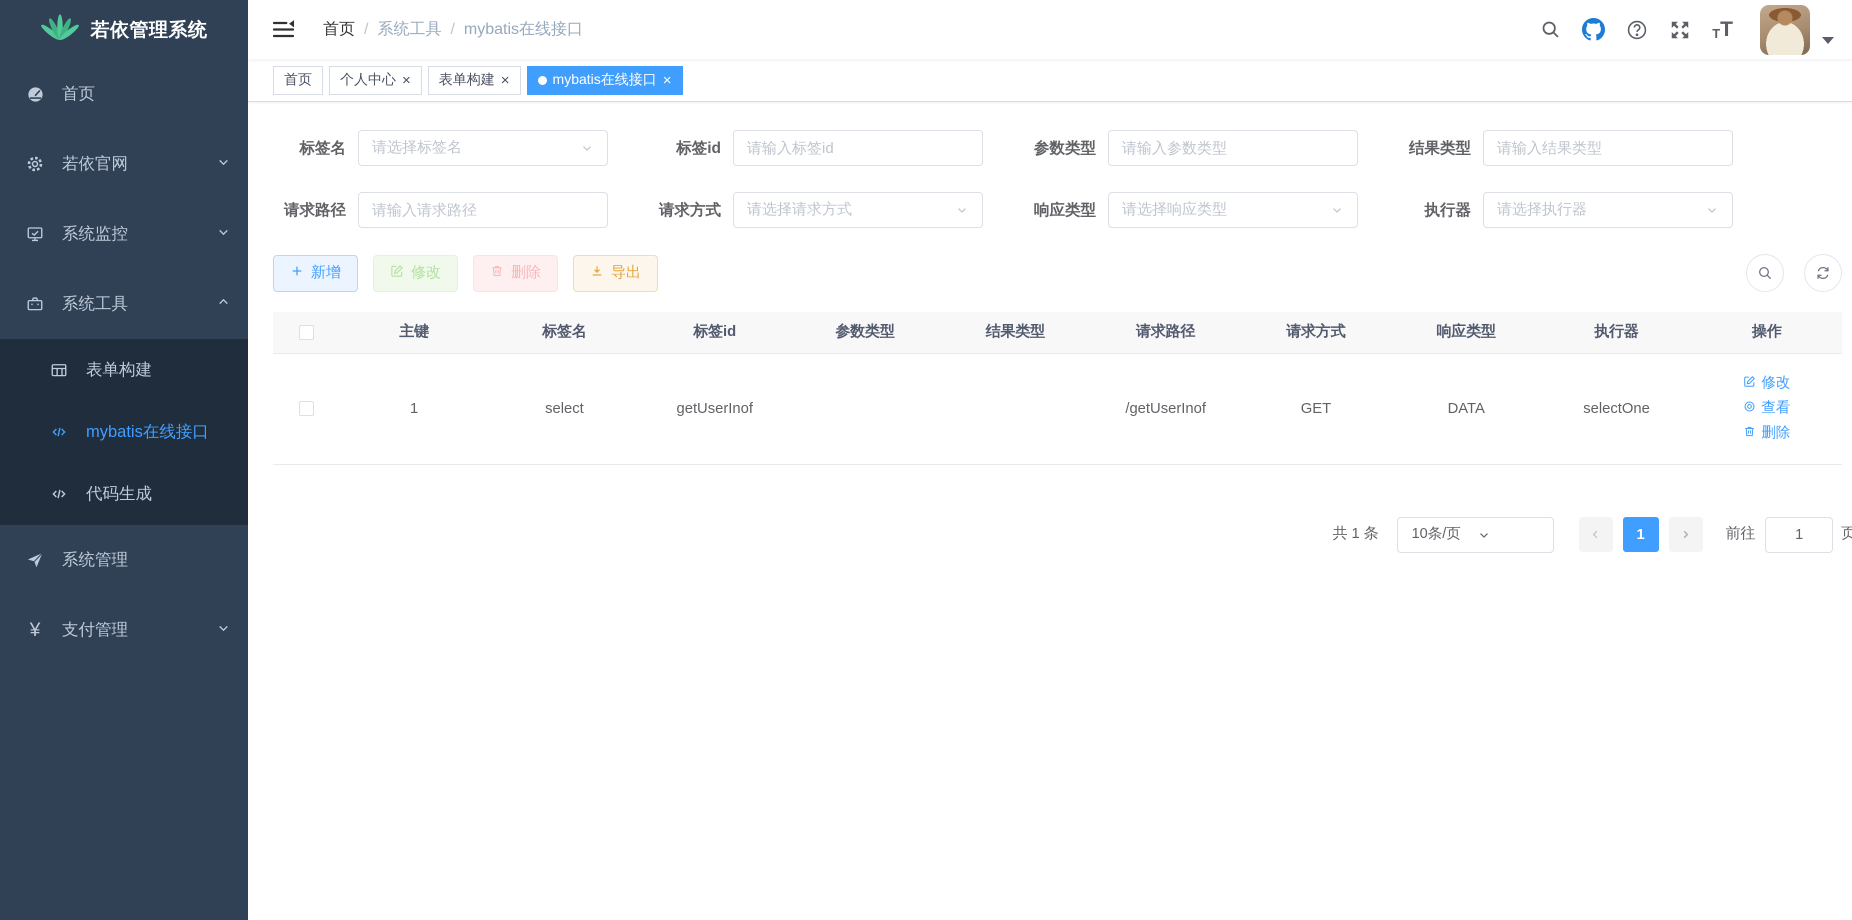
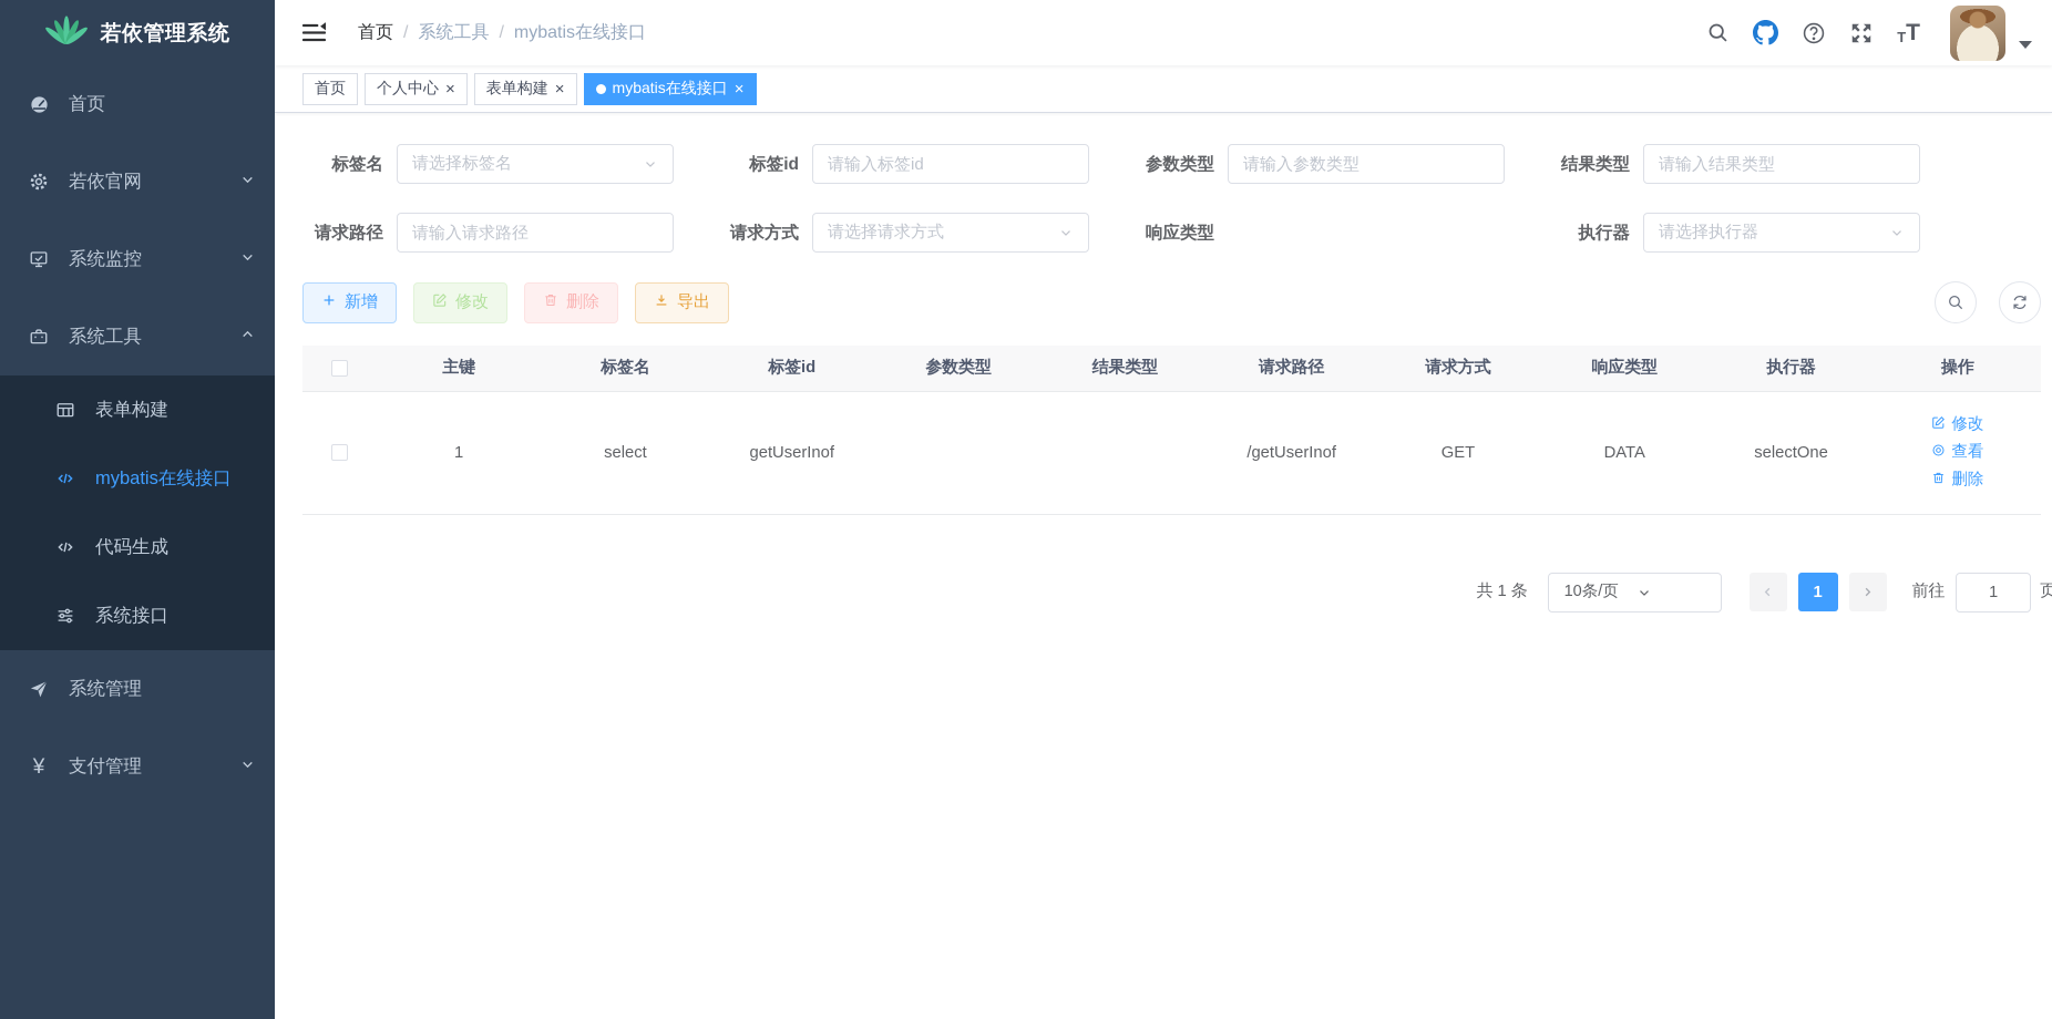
  若依管理系统
  首页
  若依官网
  系统监控
  系统工具
  表单构建
  mybatis在线接口
  代码生成
+ 系统接口
  系统管理
  ¥
  支付管理
  首页
  /
  系统工具
  /
  mybatis在线接口
  T
  T
  首页
  个人中心
  ×
  表单构建
  ×
  mybatis在线接口
  ×
  标签名
  请选择标签名
  标签id
  请输入标签id
  参数类型
  请输入参数类型
  结果类型
  请输入结果类型
  请求路径
  请输入请求路径
  请求方式
  请选择请求方式
  响应类型
- 请选择响应类型
  执行器
  请选择执行器
  新增
  修改
  删除
  导出
  	主键	标签名	标签id	参数类型	结果类型	请求路径	请求方式	响应类型	执行器	操作
  	1	select	getUserInof			/getUserInof	GET	DATA	selectOne	修改 查看 删除
  共 1 条
  10条/页
  1
  前往
  1
  页
